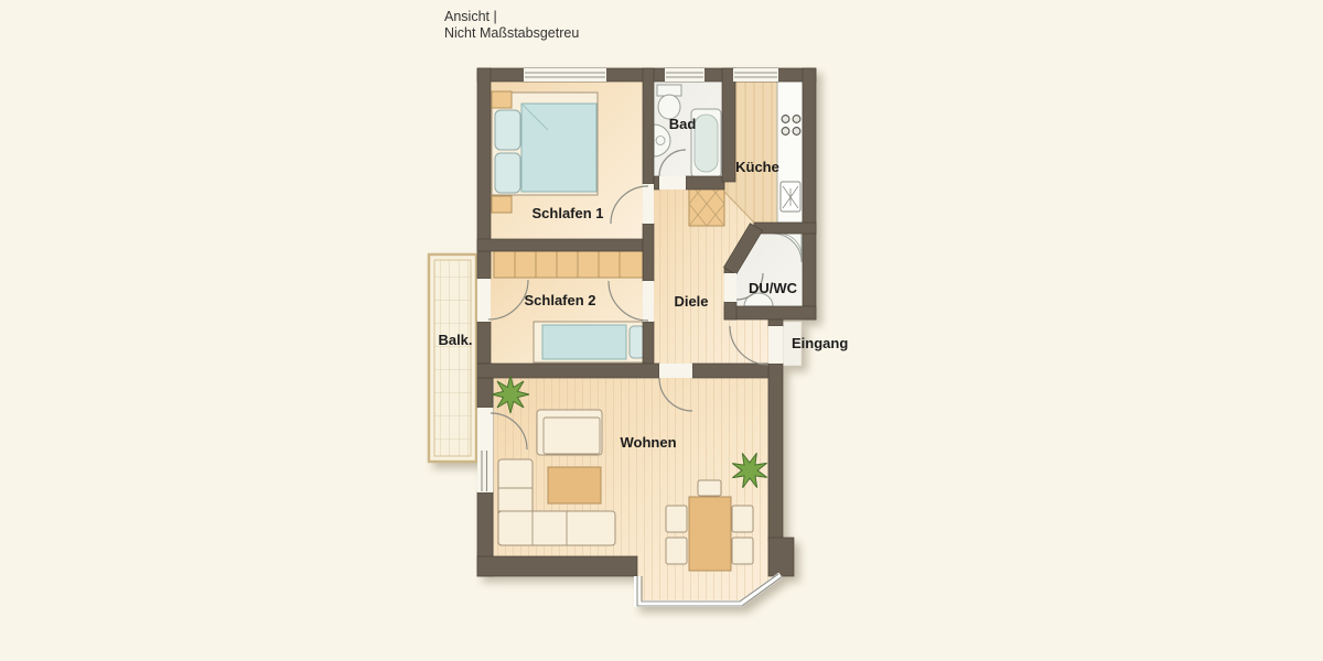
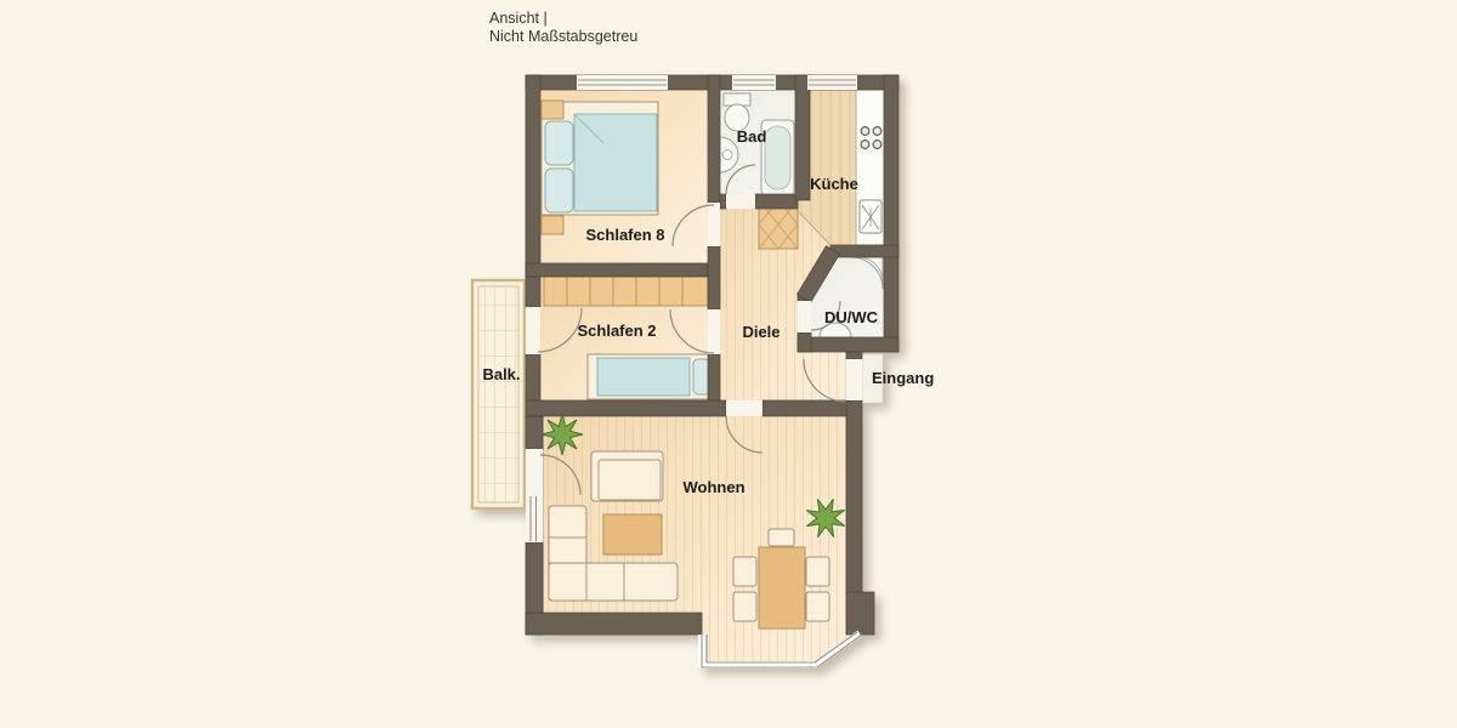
  Ansicht |
  Nicht Maßstabsgetreu
- Schlafen 1
+ Schlafen 8
  Schlafen 2
  Bad
  Küche
  Diele
  DU/WC
  Balk.
  Wohnen
  Eingang
